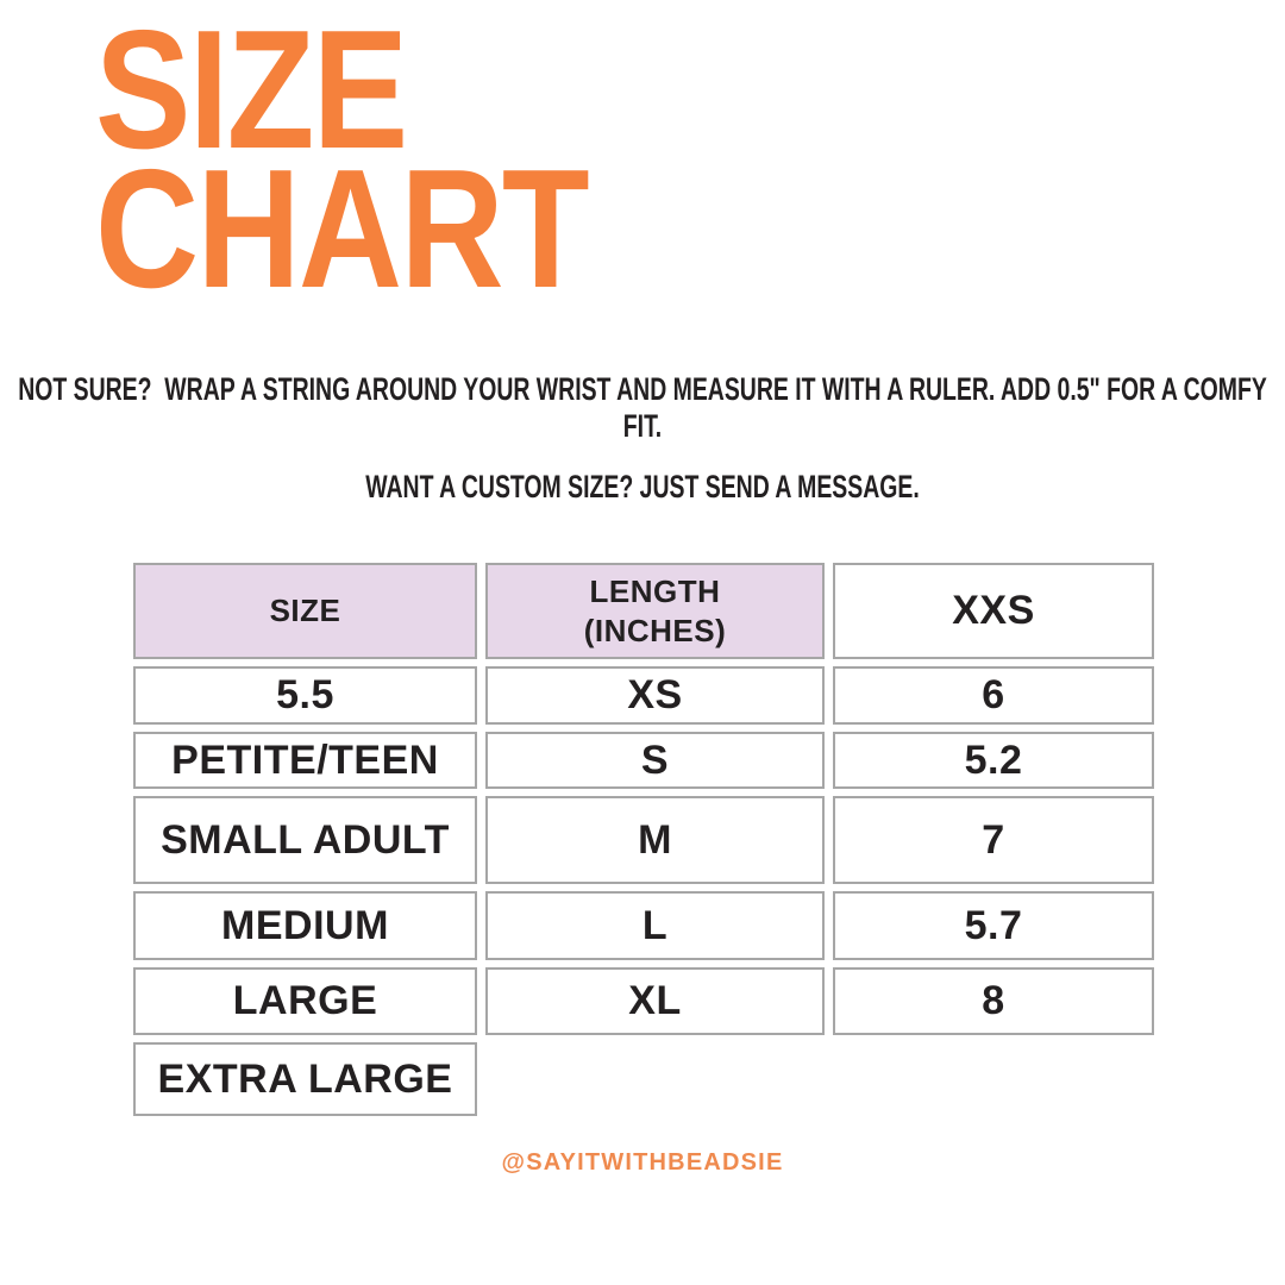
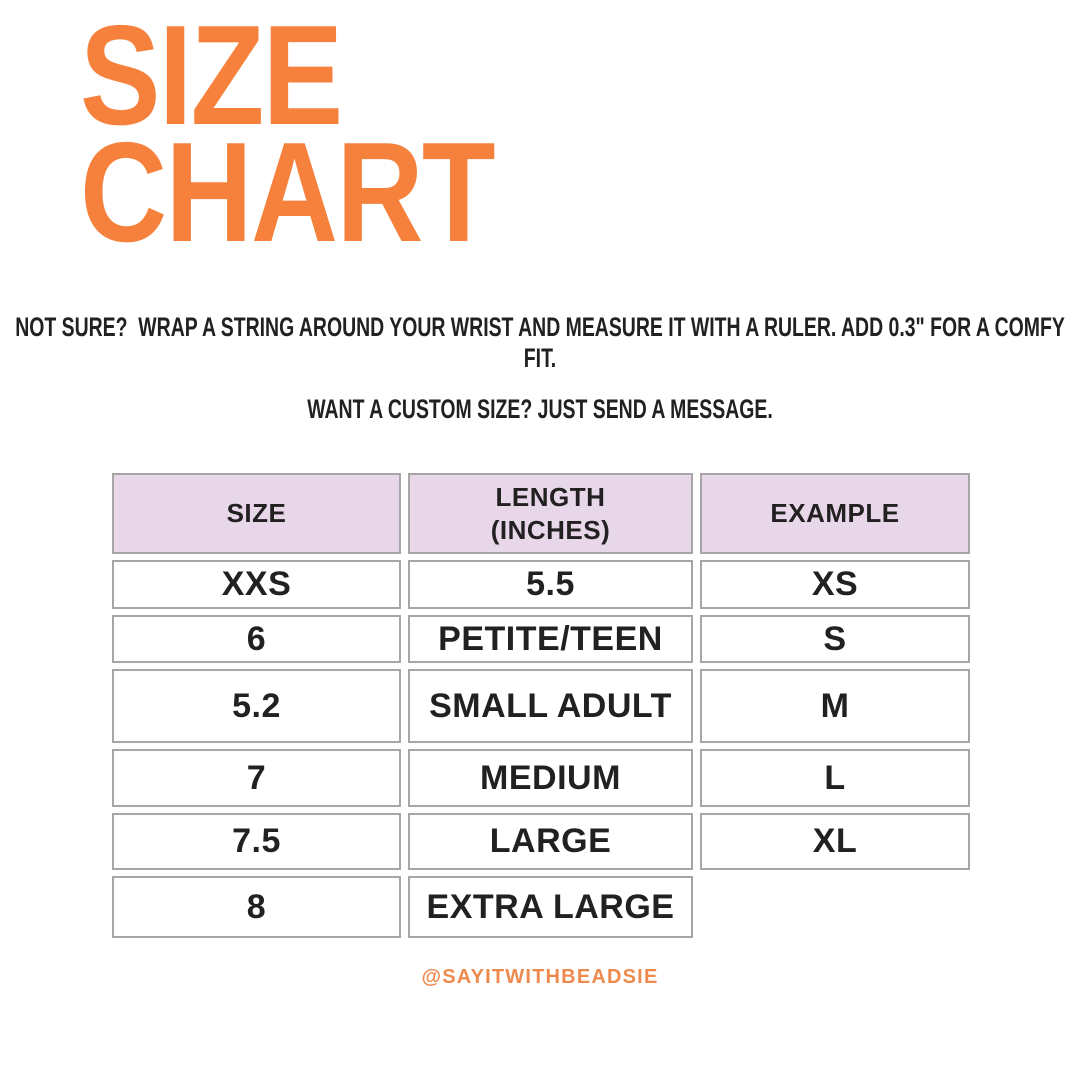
  SIZE
  CHART
- NOT SURE? WRAP A STRING AROUND YOUR WRIST AND MEASURE IT WITH A RULER. ADD 0.5" FOR A COMFY FIT.
+ NOT SURE? WRAP A STRING AROUND YOUR WRIST AND MEASURE IT WITH A RULER. ADD 0.3" FOR A COMFY FIT.
  WANT A CUSTOM SIZE? JUST SEND A MESSAGE.
  SIZE
  LENGTH
  (INCHES)
+ EXAMPLE
  XXS
  5.5
  XS
  6
  PETITE/TEEN
  S
  5.2
  SMALL ADULT
  M
  7
  MEDIUM
  L
- 5.7
+ 7.5
  LARGE
  XL
  8
  EXTRA LARGE
  @SAYITWITHBEADSIE
